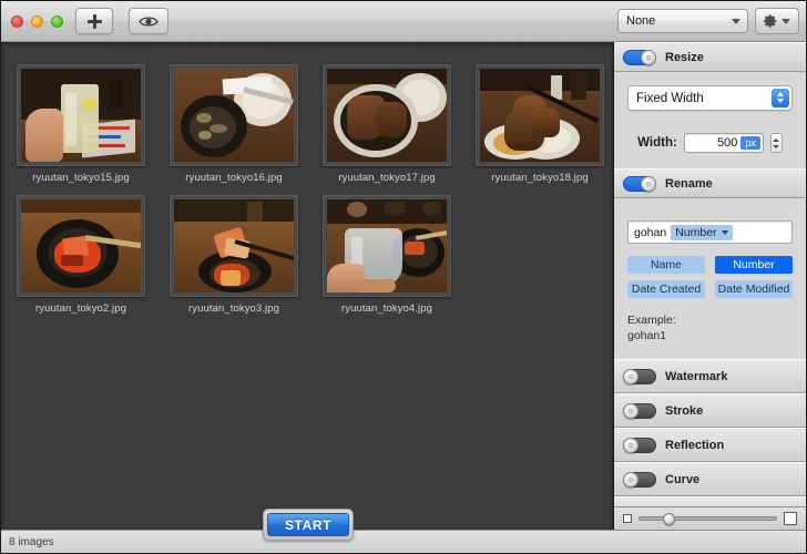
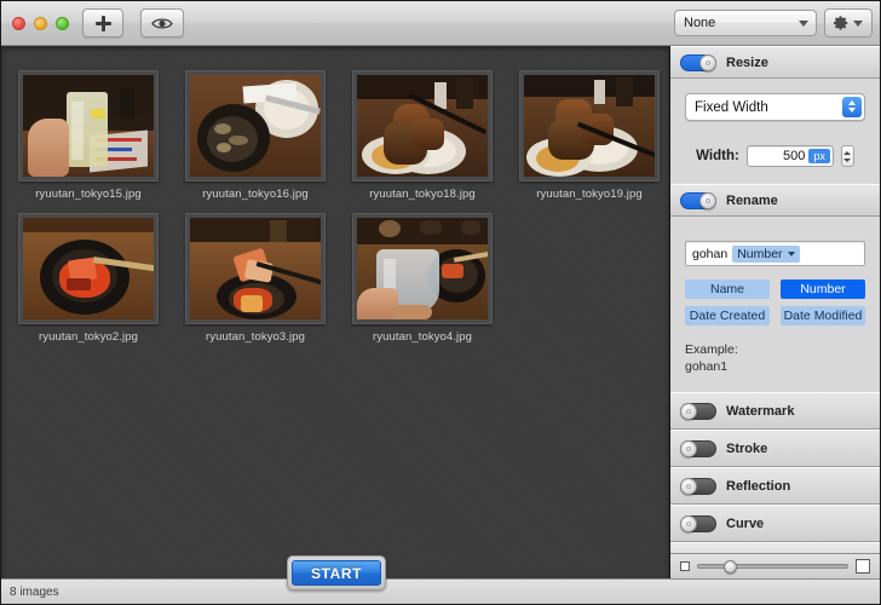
  None
  ryuutan_tokyo15.jpg
  ryuutan_tokyo16.jpg
- ryuutan_tokyo17.jpg
  ryuutan_tokyo18.jpg
+ ryuutan_tokyo19.jpg
  ryuutan_tokyo2.jpg
  ryuutan_tokyo3.jpg
  ryuutan_tokyo4.jpg
  Resize
  Fixed Width
  Width:
  500
  px
  Rename
  gohan
  Number
  Name
  Number
  Date Created
  Date Modified
  Example:
  gohan1
  Watermark
  Stroke
  Reflection
  Curve
  8 images
  START
